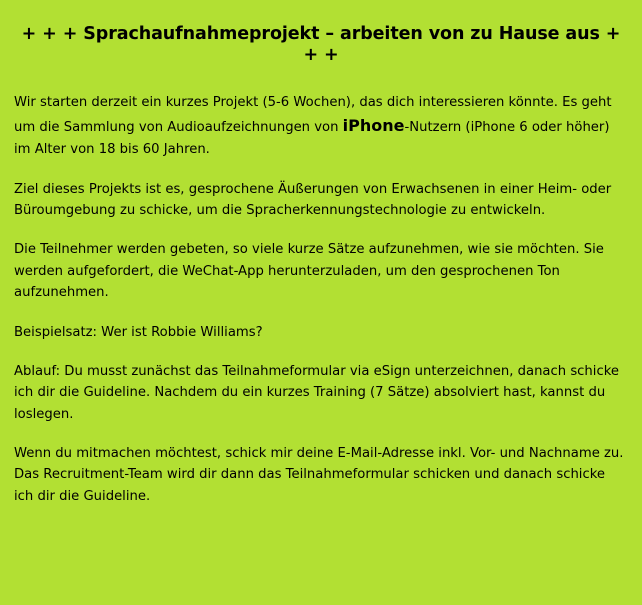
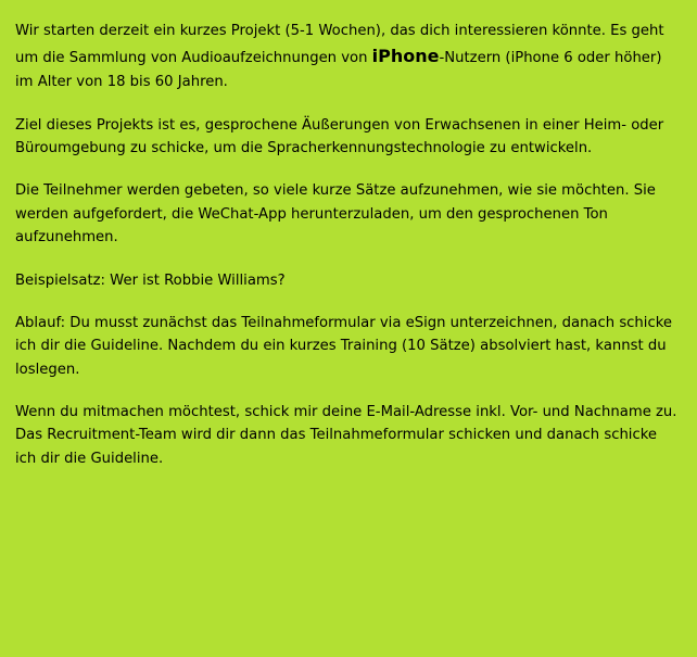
- + + + Sprachaufnahmeprojekt – arbeiten von zu Hause aus + + +
- Wir starten derzeit ein kurzes Projekt (5-6 Wochen), das dich interessieren könnte. Es geht um die Sammlung von Audioaufzeichnungen von iPhone-Nutzern (iPhone 6 oder höher) im Alter von 18 bis 60 Jahren.
+ Wir starten derzeit ein kurzes Projekt (5-1 Wochen), das dich interessieren könnte. Es geht um die Sammlung von Audioaufzeichnungen von iPhone-Nutzern (iPhone 6 oder höher) im Alter von 18 bis 60 Jahren.
  Ziel dieses Projekts ist es, gesprochene Äußerungen von Erwachsenen in einer Heim- oder Büroumgebung zu schicke, um die Spracherkennungstechnologie zu entwickeln.
  Die Teilnehmer werden gebeten, so viele kurze Sätze aufzunehmen, wie sie möchten. Sie werden aufgefordert, die WeChat-App herunterzuladen, um den gesprochenen Ton aufzunehmen.
  Beispielsatz: Wer ist Robbie Williams?
- Ablauf: Du musst zunächst das Teilnahmeformular via eSign unterzeichnen, danach schicke ich dir die Guideline. Nachdem du ein kurzes Training (7 Sätze) absolviert hast, kannst du loslegen.
+ Ablauf: Du musst zunächst das Teilnahmeformular via eSign unterzeichnen, danach schicke ich dir die Guideline. Nachdem du ein kurzes Training (10 Sätze) absolviert hast, kannst du loslegen.
  Wenn du mitmachen möchtest, schick mir deine E-Mail-Adresse inkl. Vor- und Nachname zu. Das Recruitment-Team wird dir dann das Teilnahmeformular schicken und danach schicke ich dir die Guideline.
